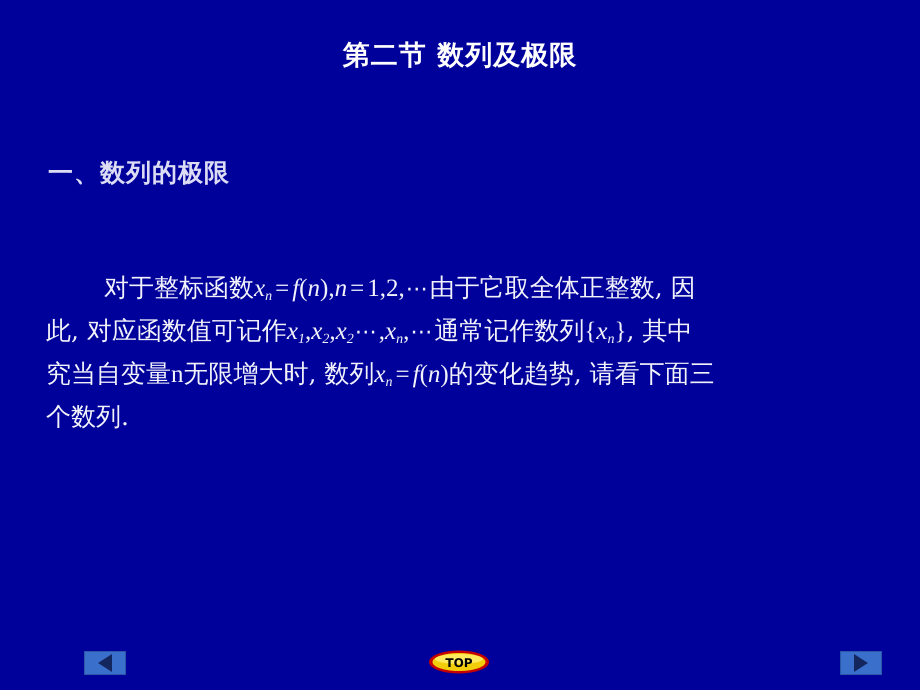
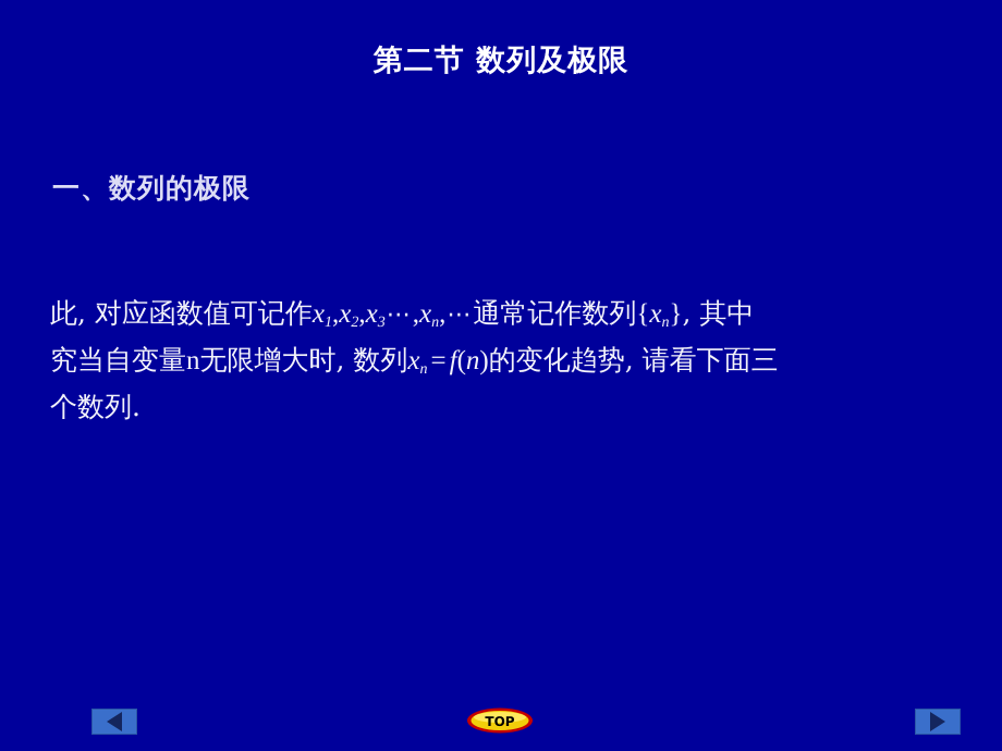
  第二节 数列及极限
  一、数列的极限
- 对于整标函数xn=f(n),n=1,2,⋯由于它取全体正整数, 因
- 此, 对应函数值可记作x1,x2,x2⋯,xn,⋯通常记作数列{xn}, 其中
+ 此, 对应函数值可记作x1,x2,x3⋯,xn,⋯通常记作数列{xn}, 其中
  究当自变量n无限增大时, 数列xn=f(n)的变化趋势, 请看下面三
  个数列.
  TOP
